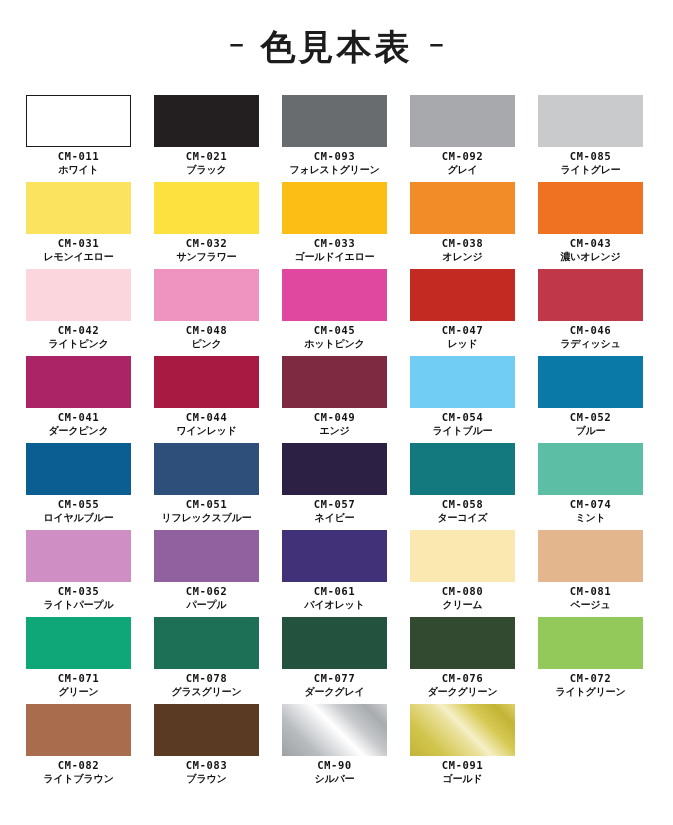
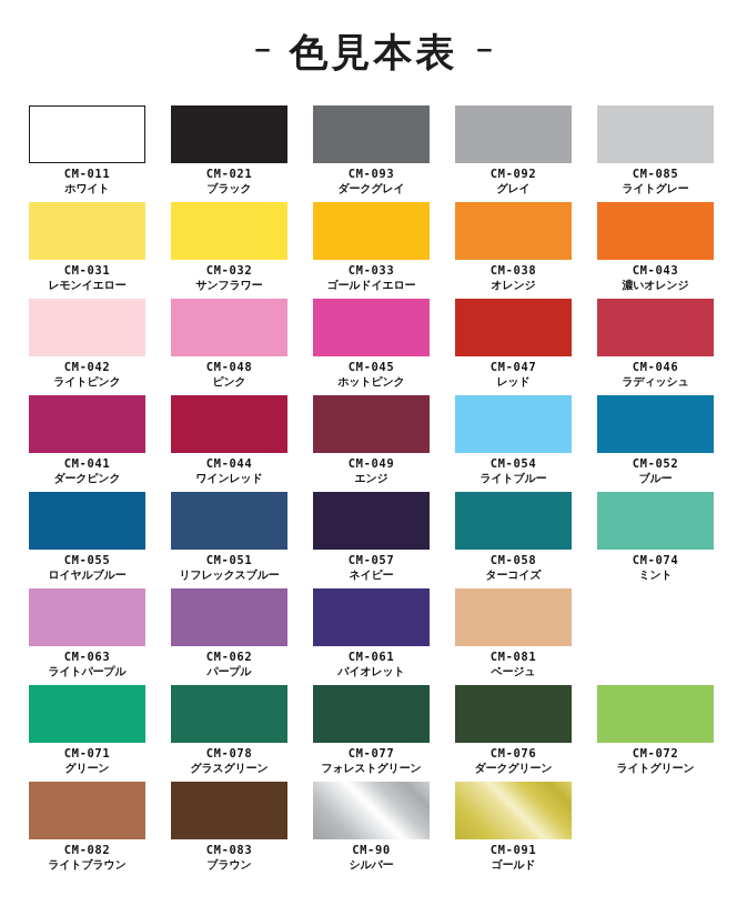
  –
  色見本表
  –
  CM-011
  ホワイト
  CM-021
  ブラック
  CM-093
- フォレストグリーン
+ ダークグレイ
  CM-092
  グレイ
  CM-085
  ライトグレー
  CM-031
  レモンイエロー
  CM-032
  サンフラワー
  CM-033
  ゴールドイエロー
  CM-038
  オレンジ
  CM-043
  濃いオレンジ
  CM-042
  ライトピンク
  CM-048
  ピンク
  CM-045
  ホットピンク
  CM-047
  レッド
  CM-046
  ラディッシュ
  CM-041
  ダークピンク
  CM-044
  ワインレッド
  CM-049
  エンジ
  CM-054
  ライトブルー
  CM-052
  ブルー
  CM-055
  ロイヤルブルー
  CM-051
  リフレックスブルー
  CM-057
  ネイビー
  CM-058
  ターコイズ
  CM-074
  ミント
- CM-035
+ CM-063
  ライトパープル
  CM-062
  パープル
  CM-061
  バイオレット
- CM-080
- クリーム
  CM-081
  ベージュ
  CM-071
  グリーン
  CM-078
  グラスグリーン
  CM-077
- ダークグレイ
+ フォレストグリーン
  CM-076
  ダークグリーン
  CM-072
  ライトグリーン
  CM-082
  ライトブラウン
  CM-083
  ブラウン
  CM-90
  シルバー
  CM-091
  ゴールド
